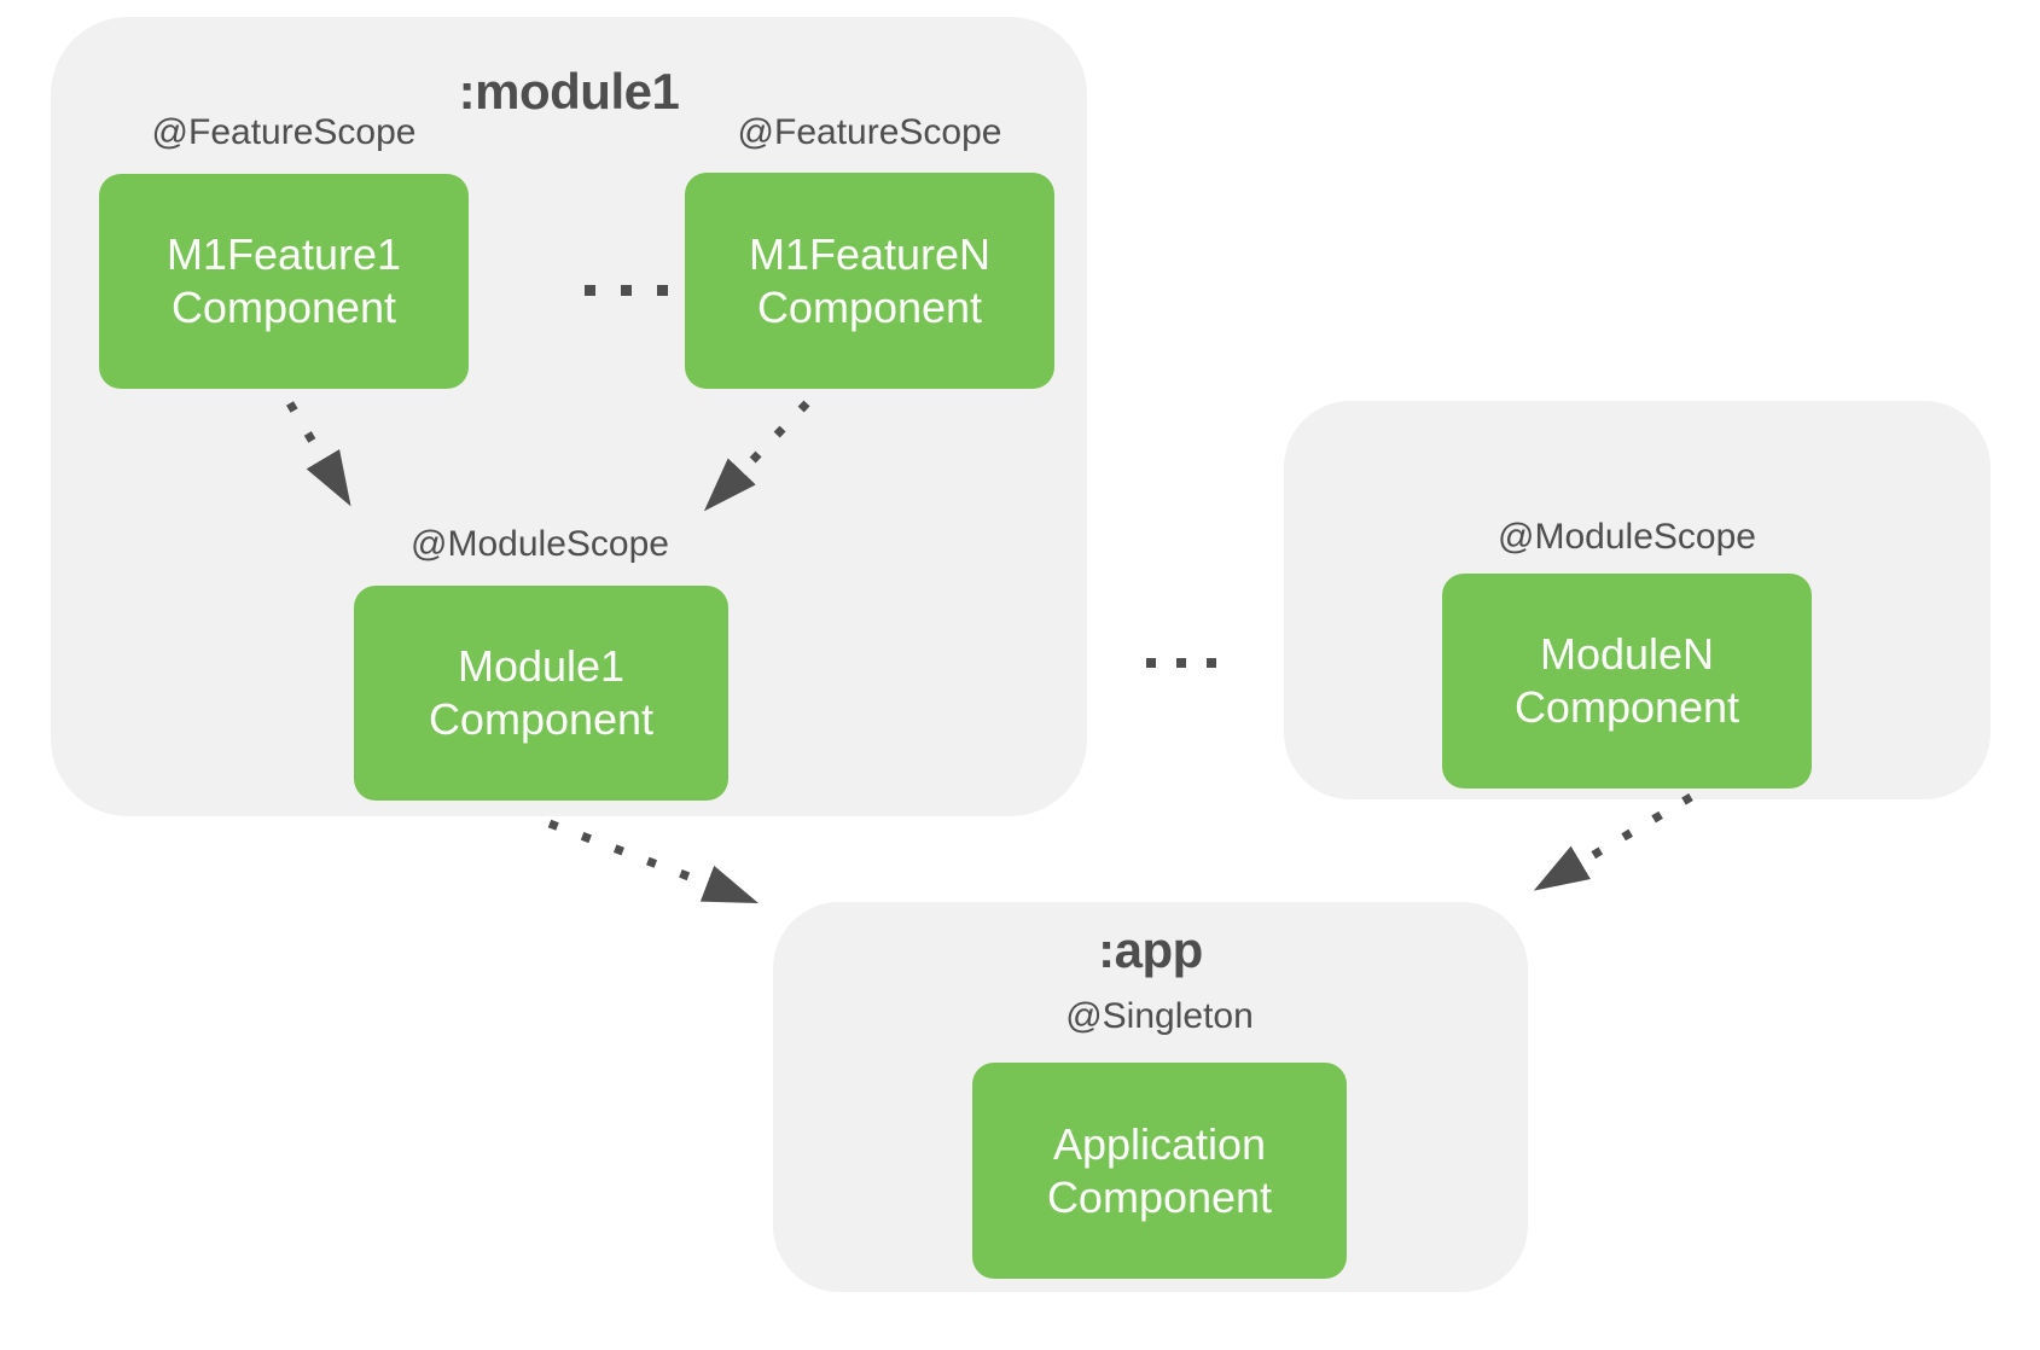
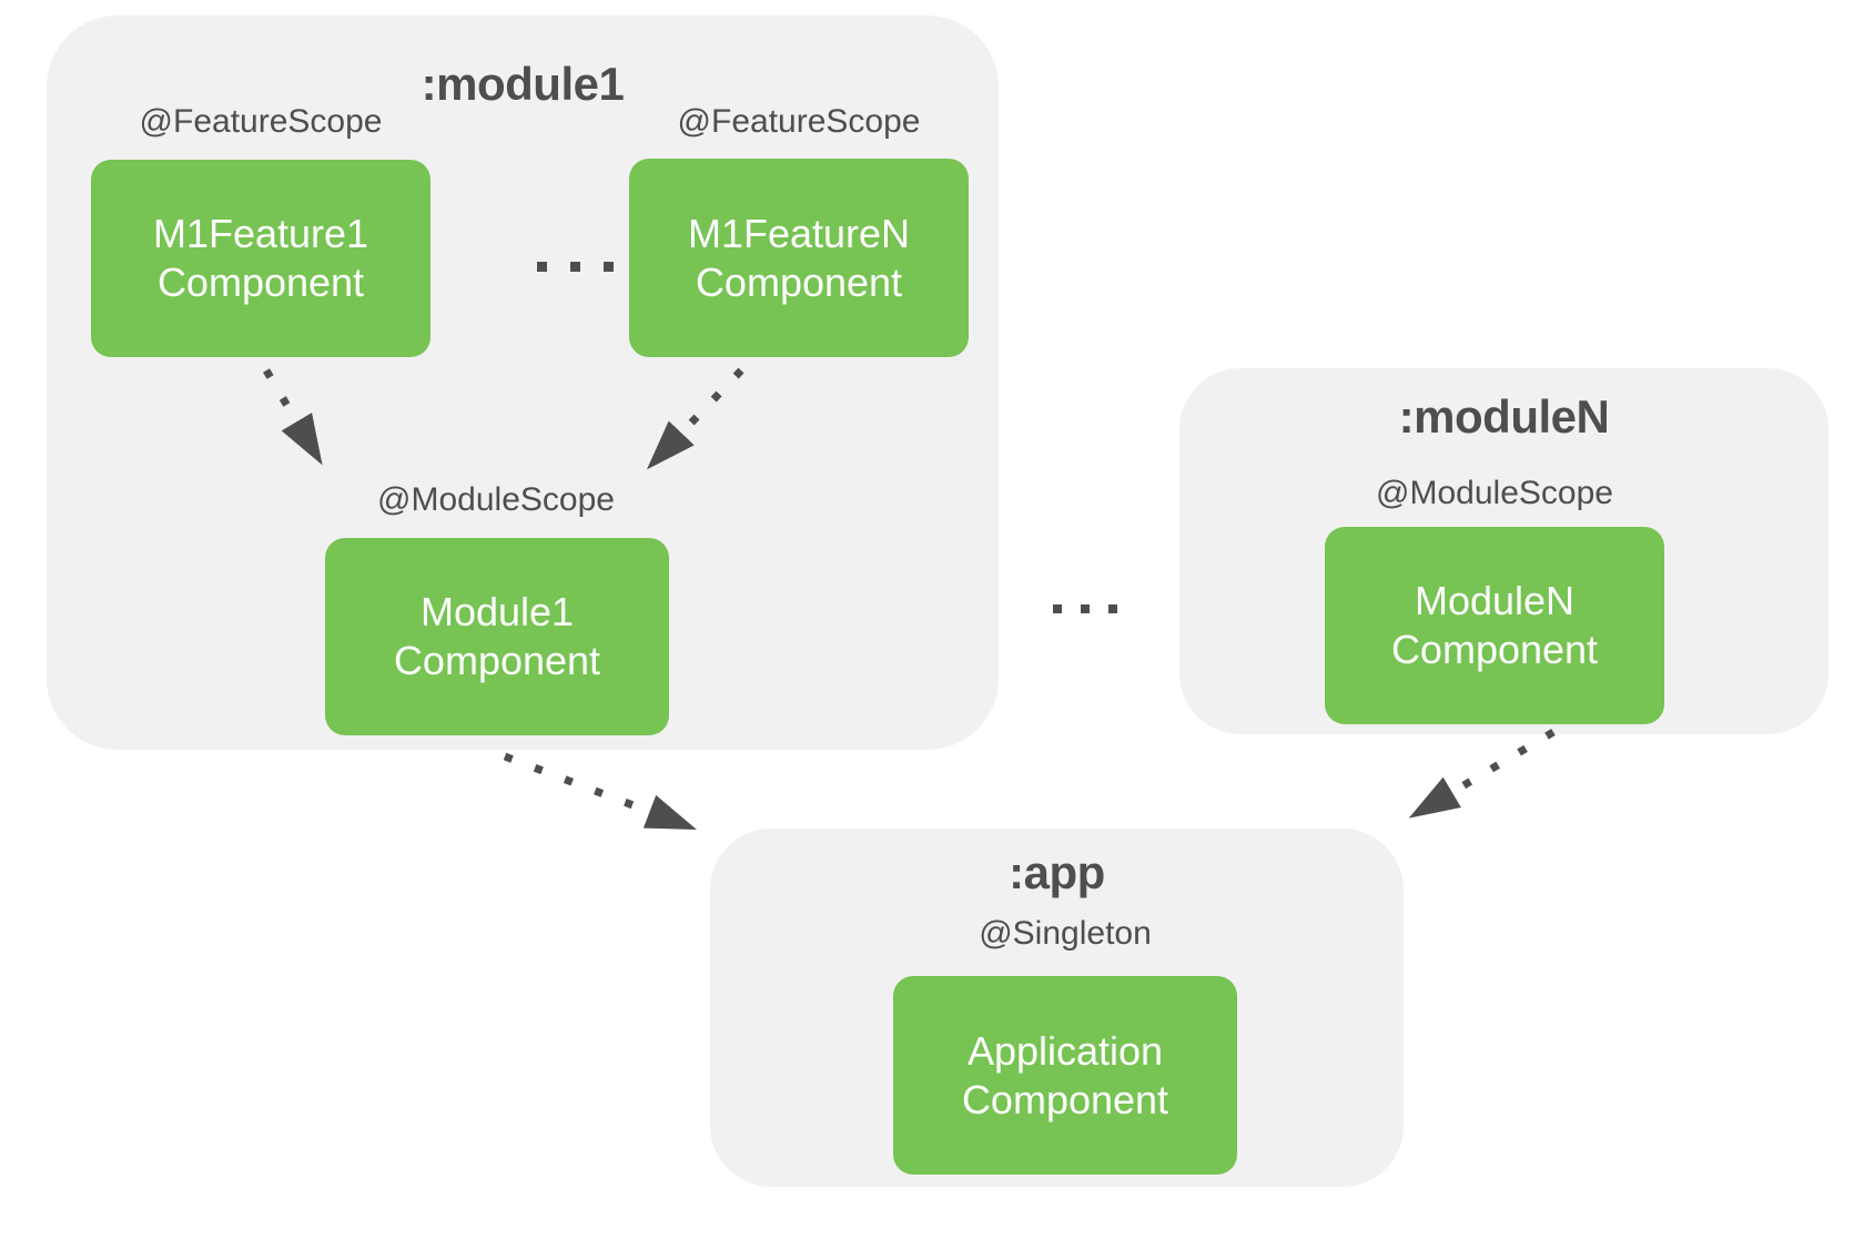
  :module1
  @FeatureScope
  @FeatureScope
  M1Feature1
  Component
  M1FeatureN
  Component
  @ModuleScope
  Module1
  Component
+ :moduleN
  @ModuleScope
  ModuleN
  Component
  :app
  @Singleton
  Application
  Component
